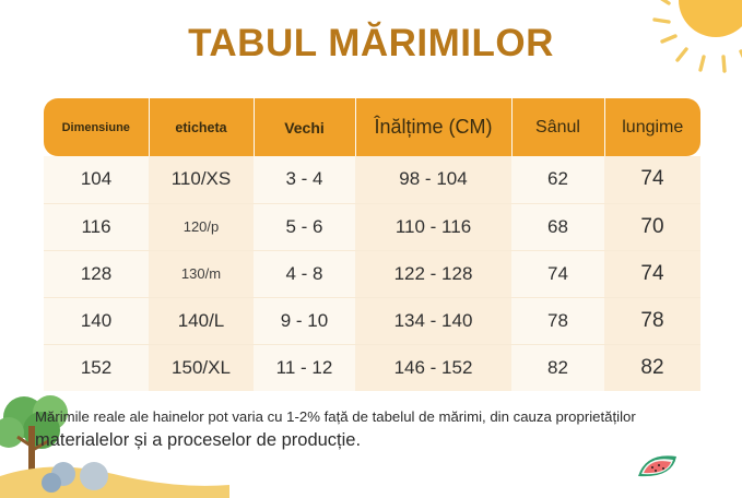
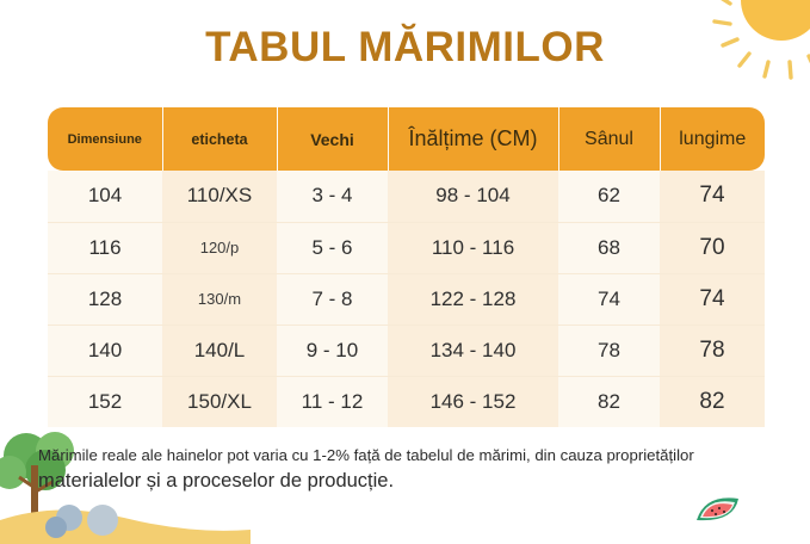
  TABUL MĂRIMILOR
  Dimensiune	eticheta	Vechi	Înălțime (CM)	Sânul	lungime
  104	110/XS	3 - 4	98 - 104	62	74
  116	120/p	5 - 6	110 - 116	68	70
- 128	130/m	4 - 8	122 - 128	74	74
+ 128	130/m	7 - 8	122 - 128	74	74
  140	140/L	9 - 10	134 - 140	78	78
  152	150/XL	11 - 12	146 - 152	82	82
  Mărimile reale ale hainelor pot varia cu 1-2% față de tabelul de mărimi, din cauza proprietăților
  materialelor și a proceselor de producție.
